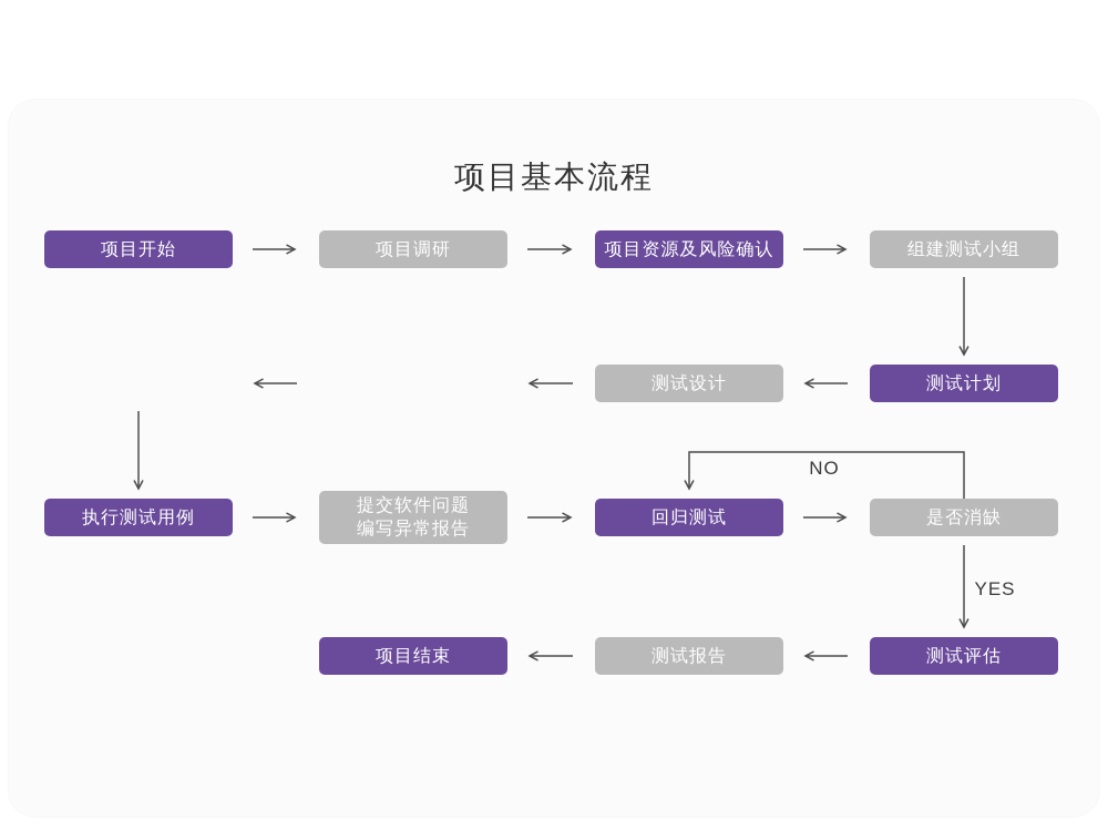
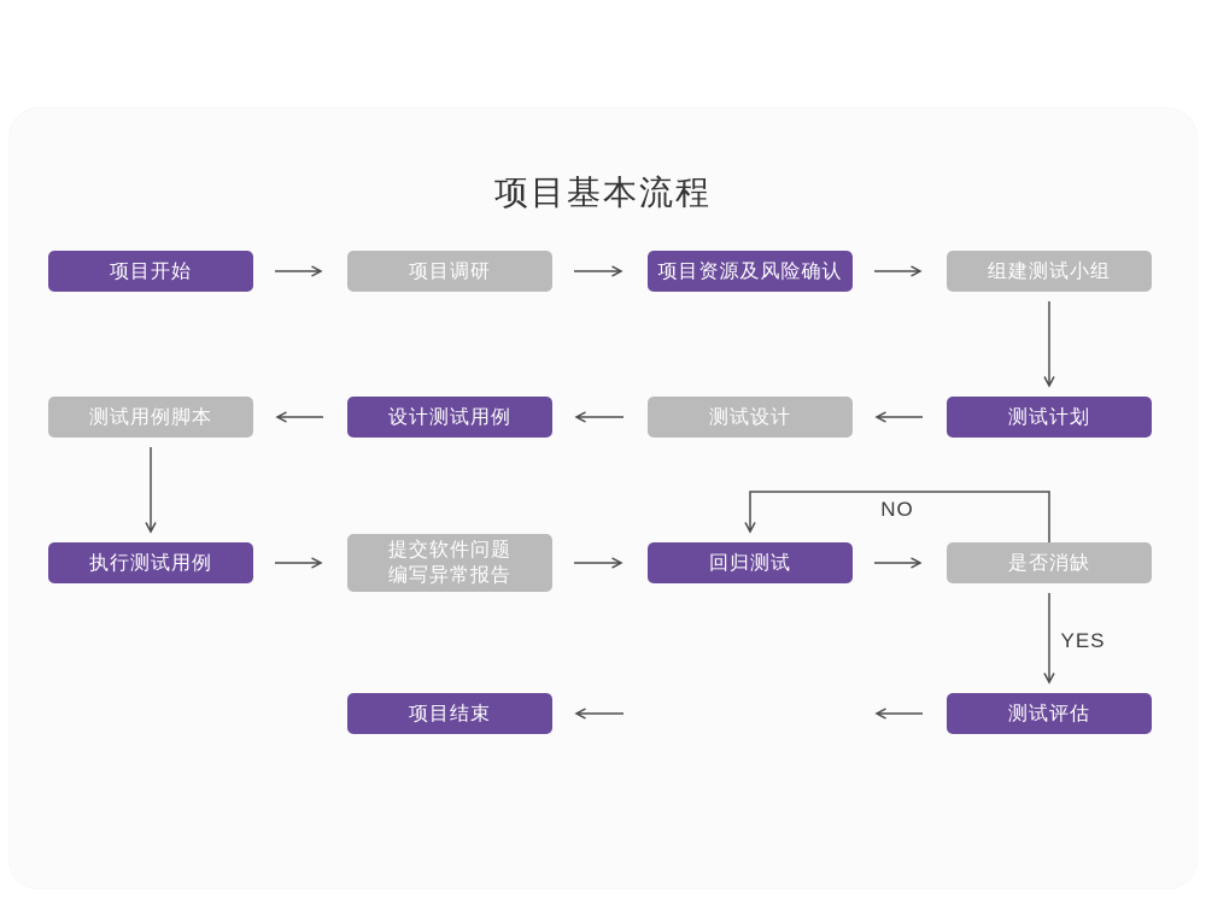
  项目基本流程
  项目开始
  项目调研
  项目资源及风险确认
  组建测试小组
+ 测试用例脚本
+ 设计测试用例
  测试设计
  测试计划
  执行测试用例
  提交软件问题
  编写异常报告
  回归测试
  是否消缺
  项目结束
- 测试报告
  测试评估
  NO
  YES
